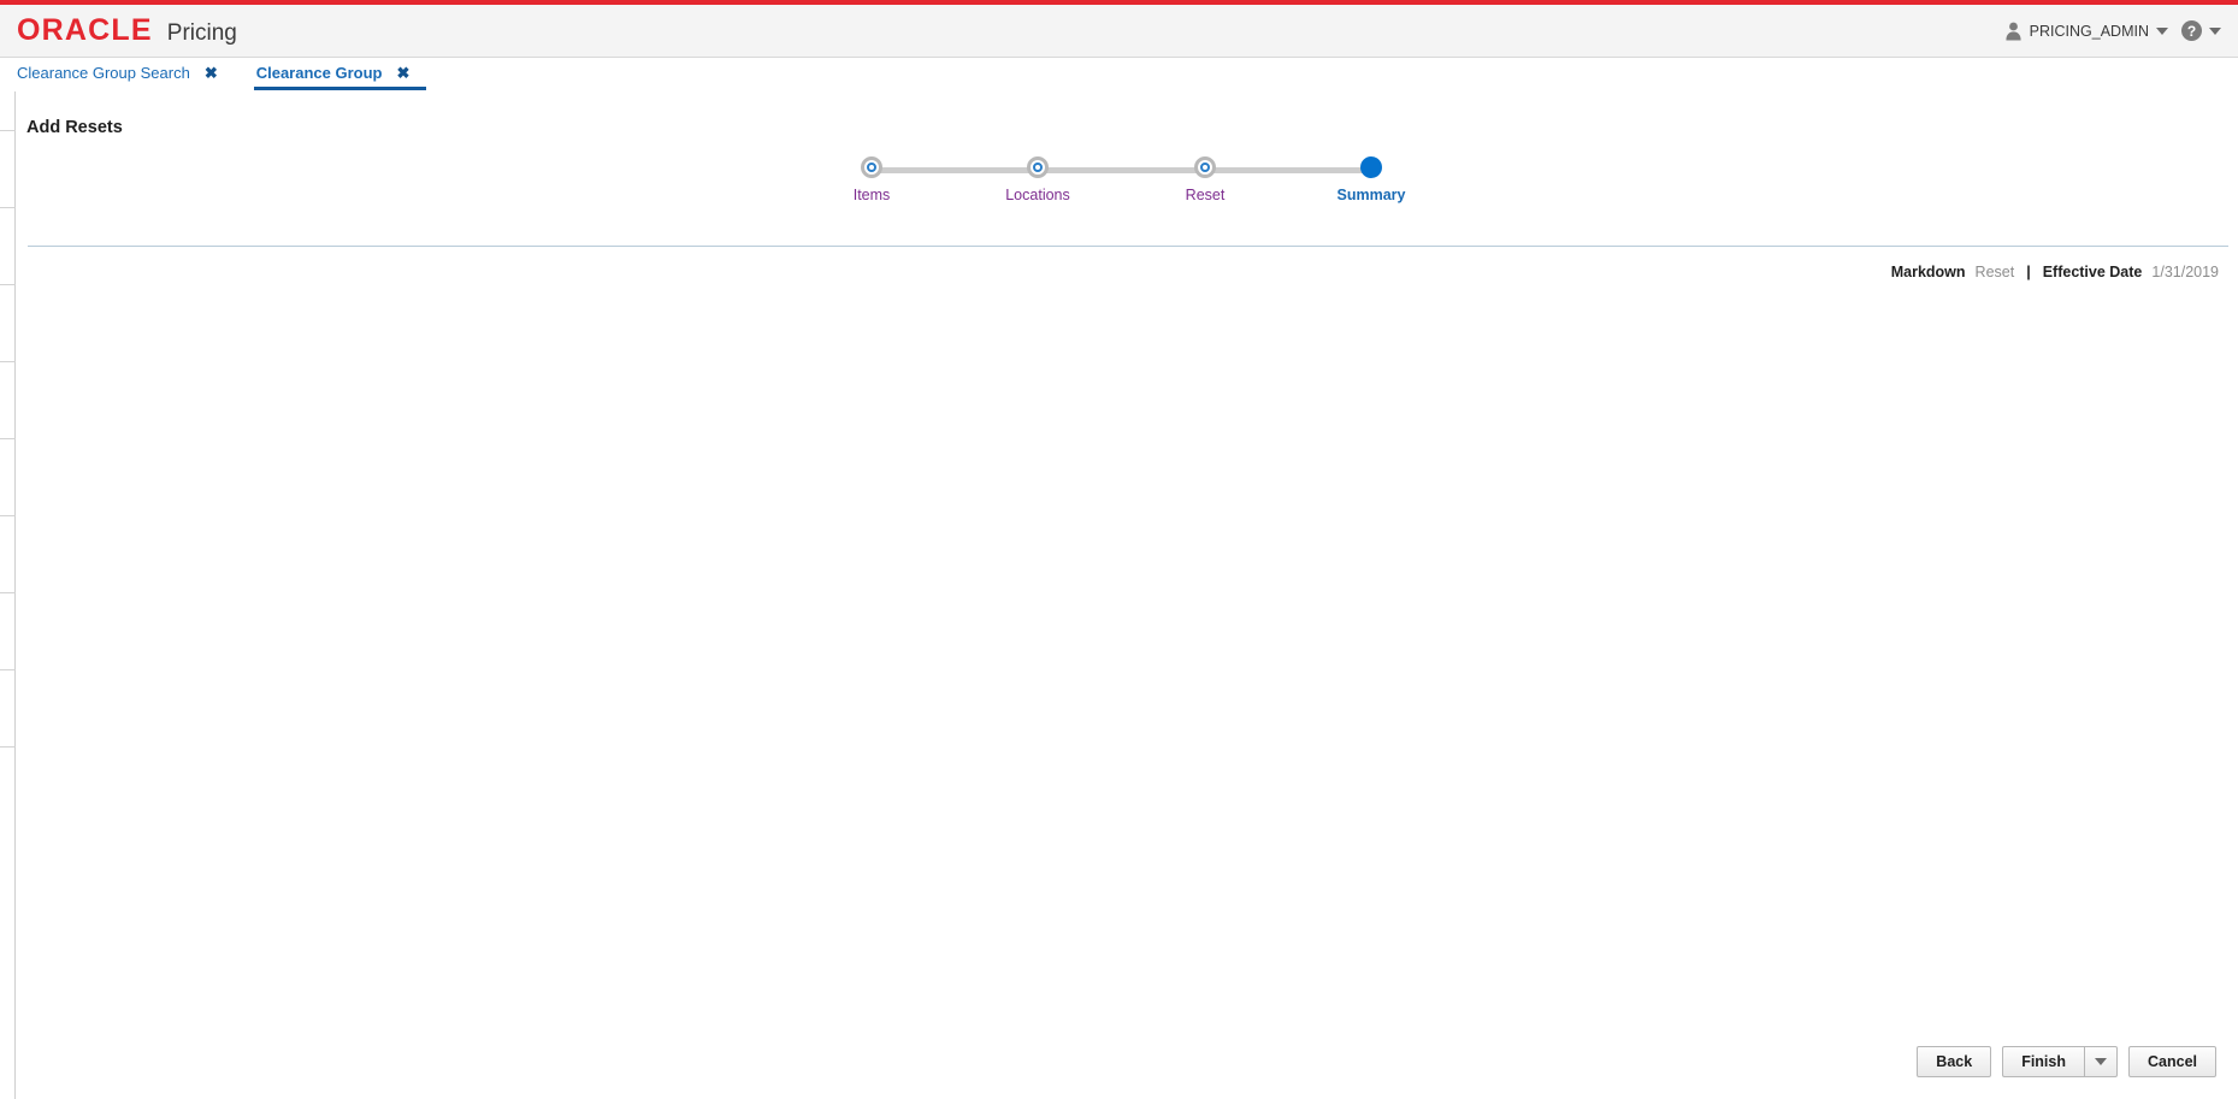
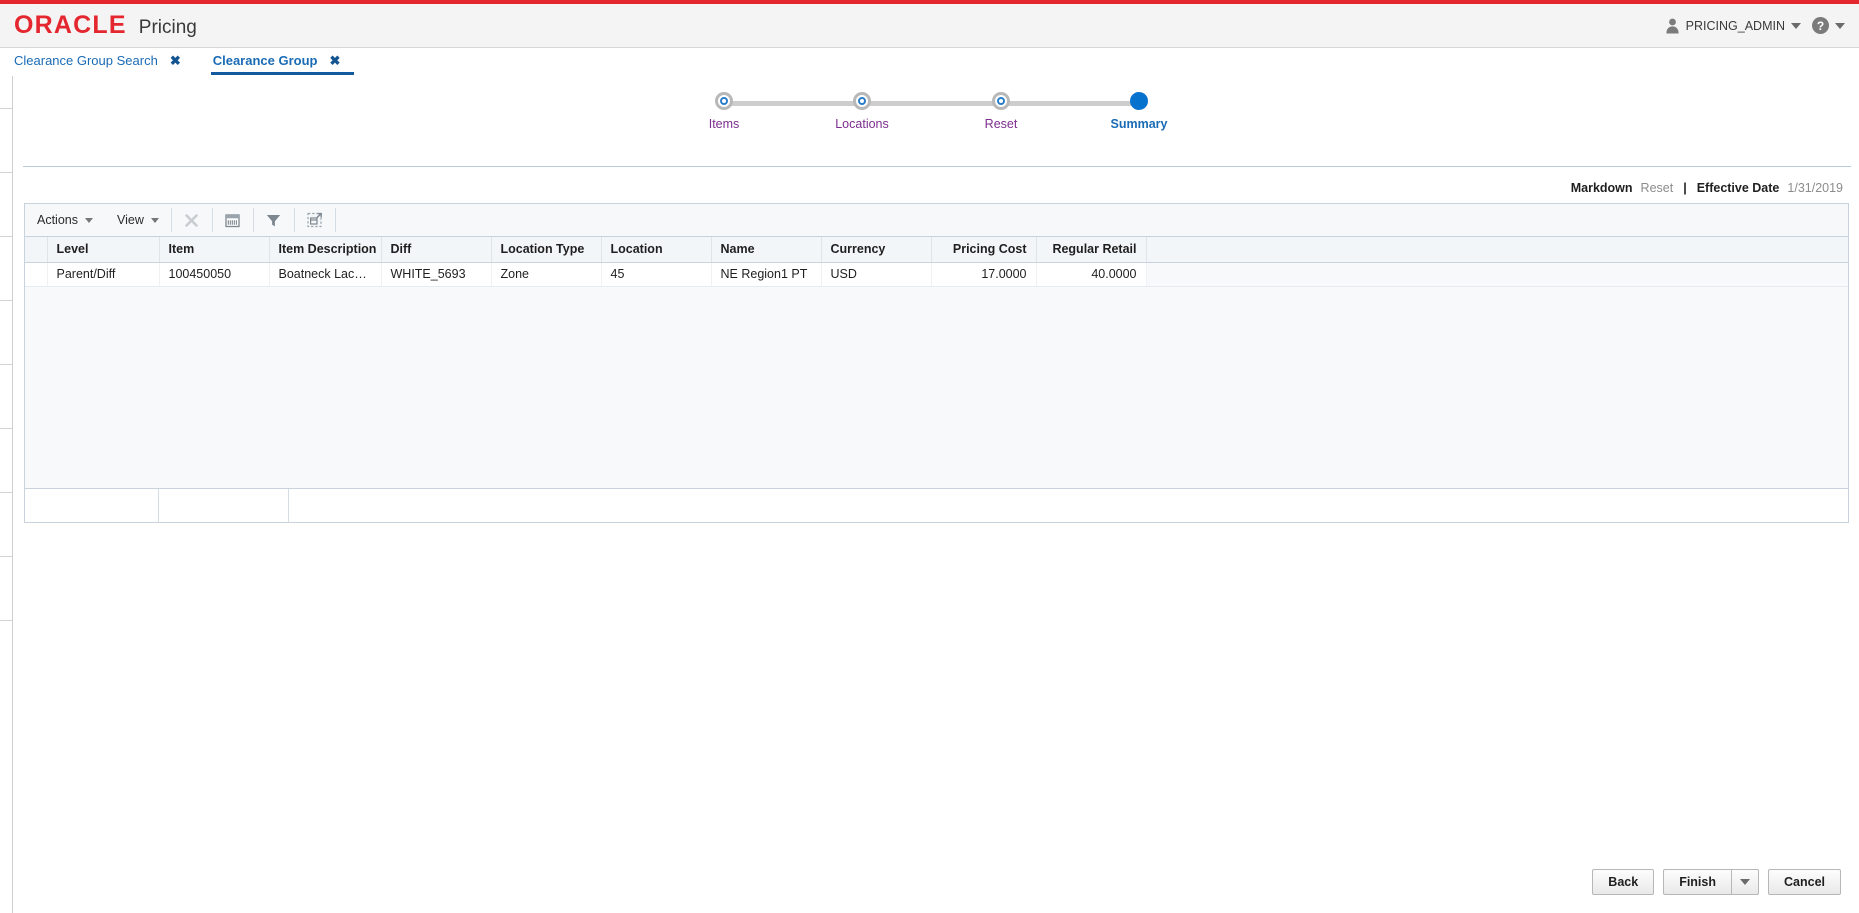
  ORACLE
  Pricing
  PRICING_ADMIN
  ?
  Clearance Group Search
  ✖
  Clearance Group
  ✖
- Add Resets
  Items
  Locations
  Reset
  Summary
  Markdown
  Reset
  |
  Effective Date
  1/31/2019
+ Actions
+ View
+ 	Level	Item	Item Description	Diff	Location Type	Location	Name	Currency	Pricing Cost	Regular Retail
+ 	Parent/Diff	100450050	Boatneck Lace ...	WHITE_5693	Zone	45	NE Region1 PT	USD	17.0000	40.0000
  Back
  Finish
  Cancel
